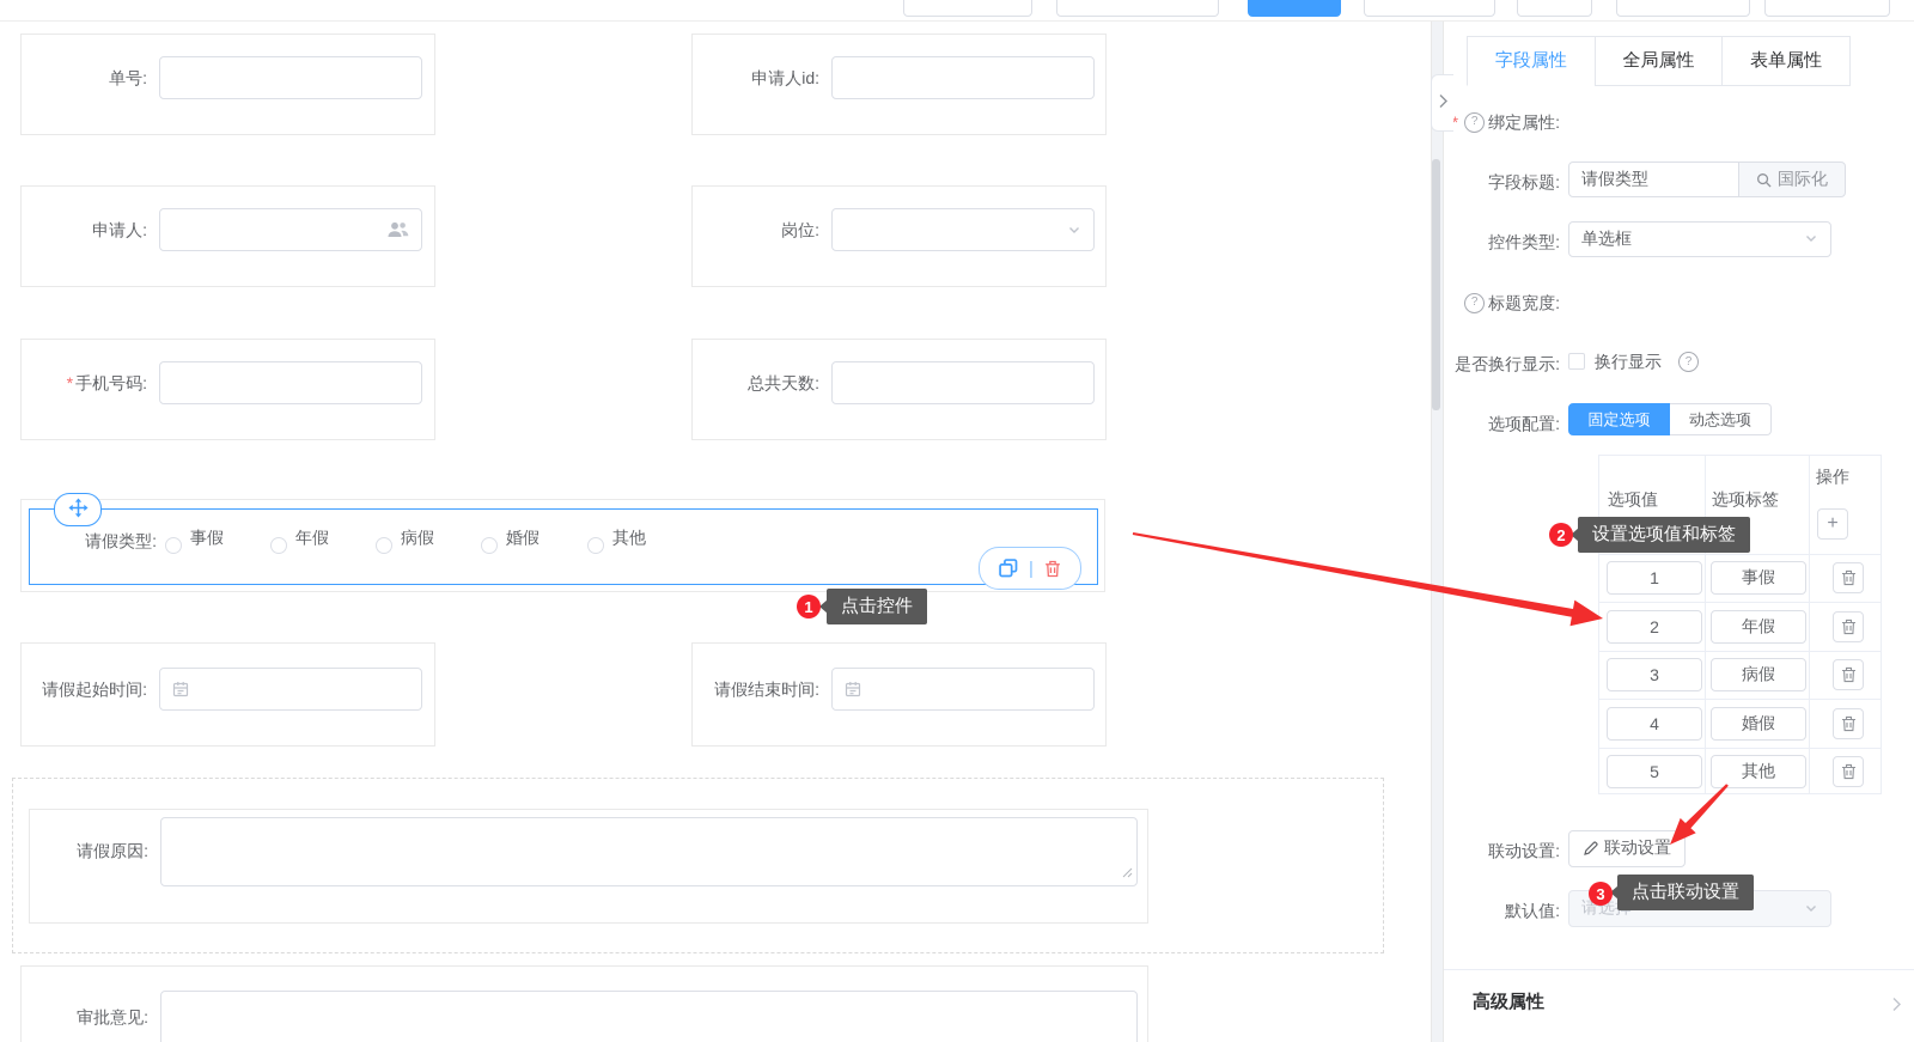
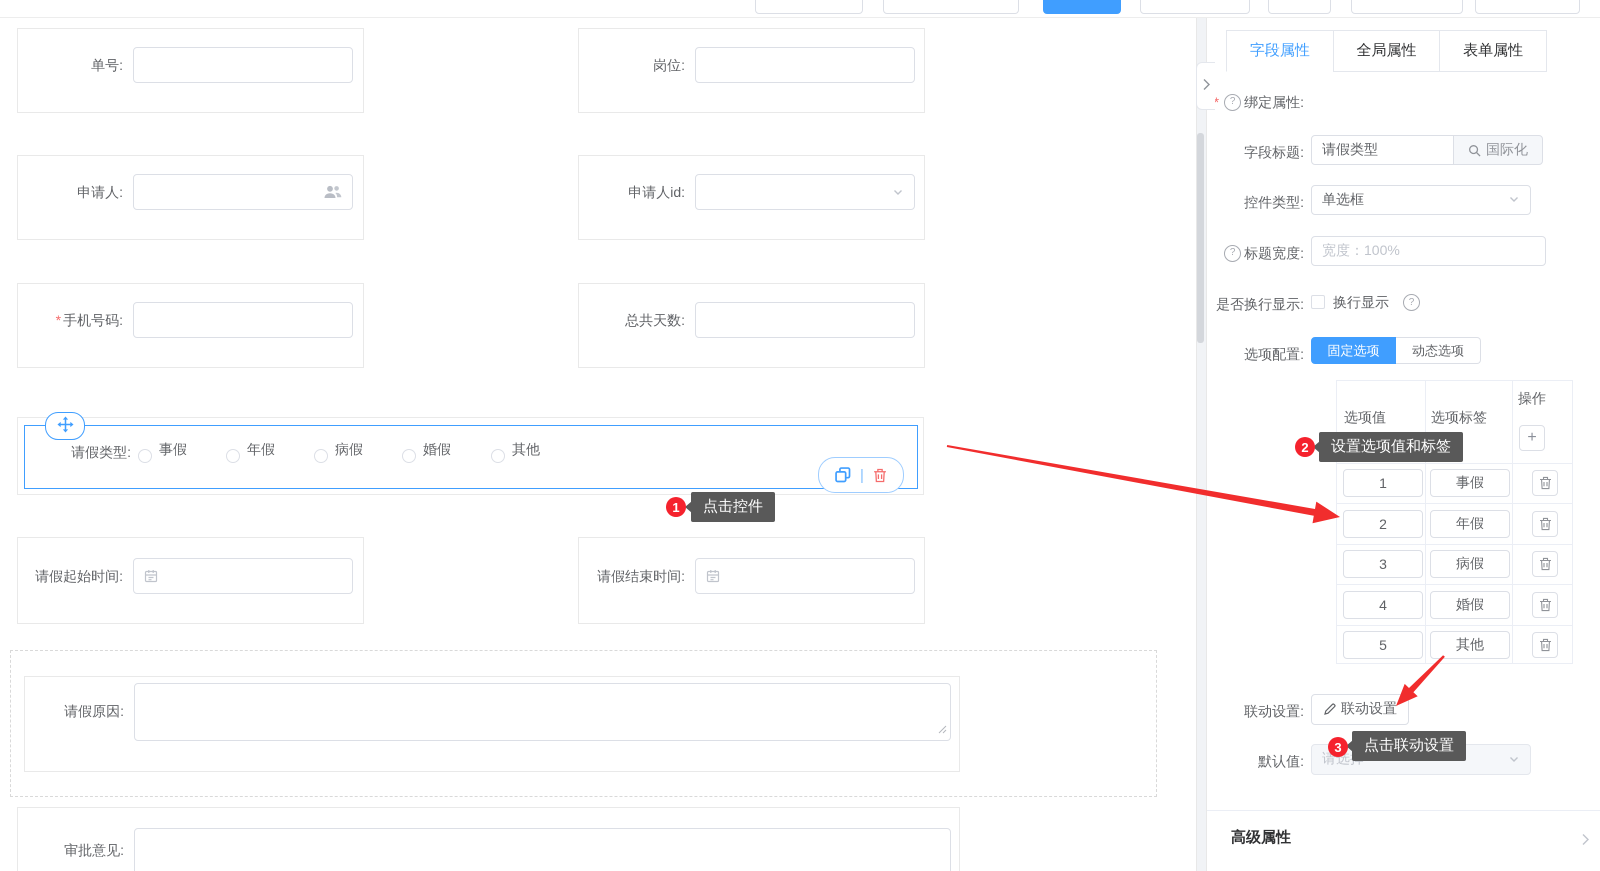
  单号:
- 申请人id:
+ 岗位:
  申请人:
- 岗位:
+ 申请人id:
  * 手机号码:
  总共天数:
  请假类型:
  事假
  年假
  病假
  婚假
  其他
  |
  请假起始时间:
  请假结束时间:
  请假原因:
  审批意见:
  字段属性
  全局属性
  表单属性
  *
  ?
  绑定属性:
  字段标题:
  请假类型
  国际化
  控件类型:
  单选框
  ?
  标题宽度:
+ 宽度：100%
  是否换行显示:
  换行显示
  ?
  选项配置:
  固定选项
  动态选项
  选项值
  选项标签
  操作
  +
  1
  事假
  2
  年假
  3
  病假
  4
  婚假
  5
  其他
  联动设置:
  联动设置
  默认值:
  高级属性
  1
  点击控件
  2
  设置选项值和标签
  3
  点击联动设置
